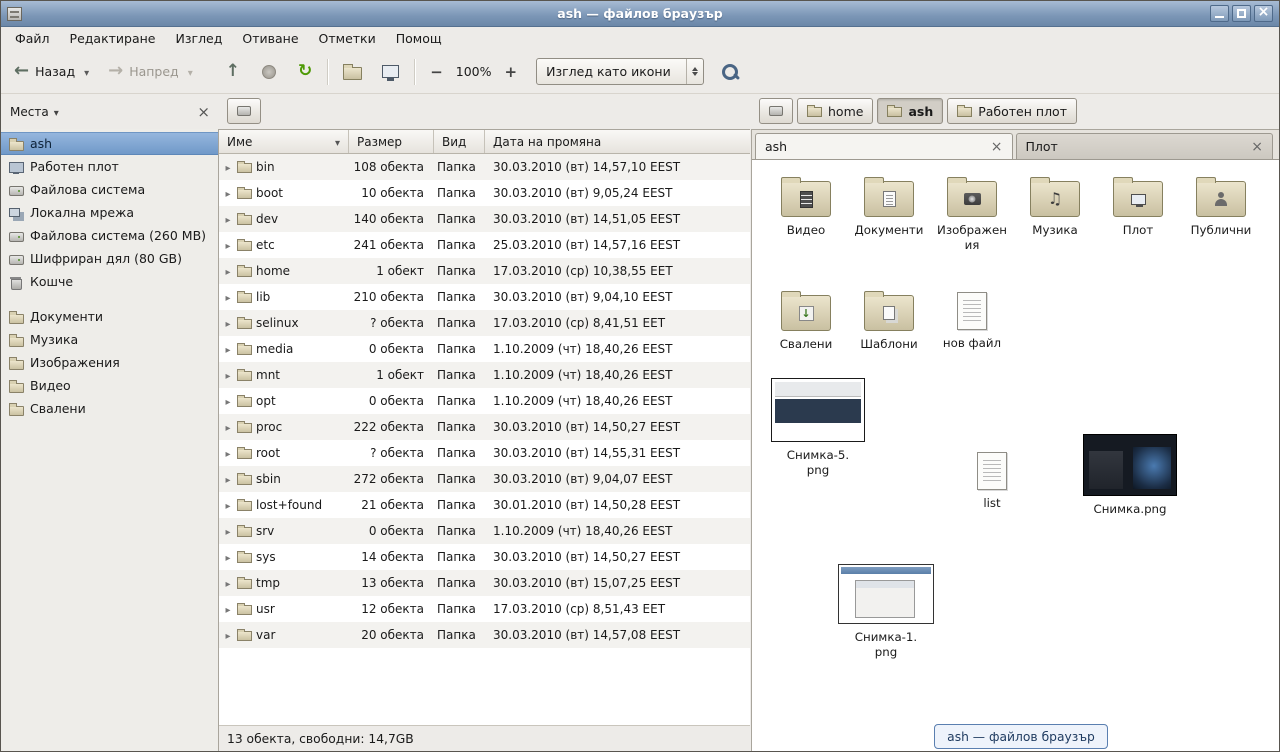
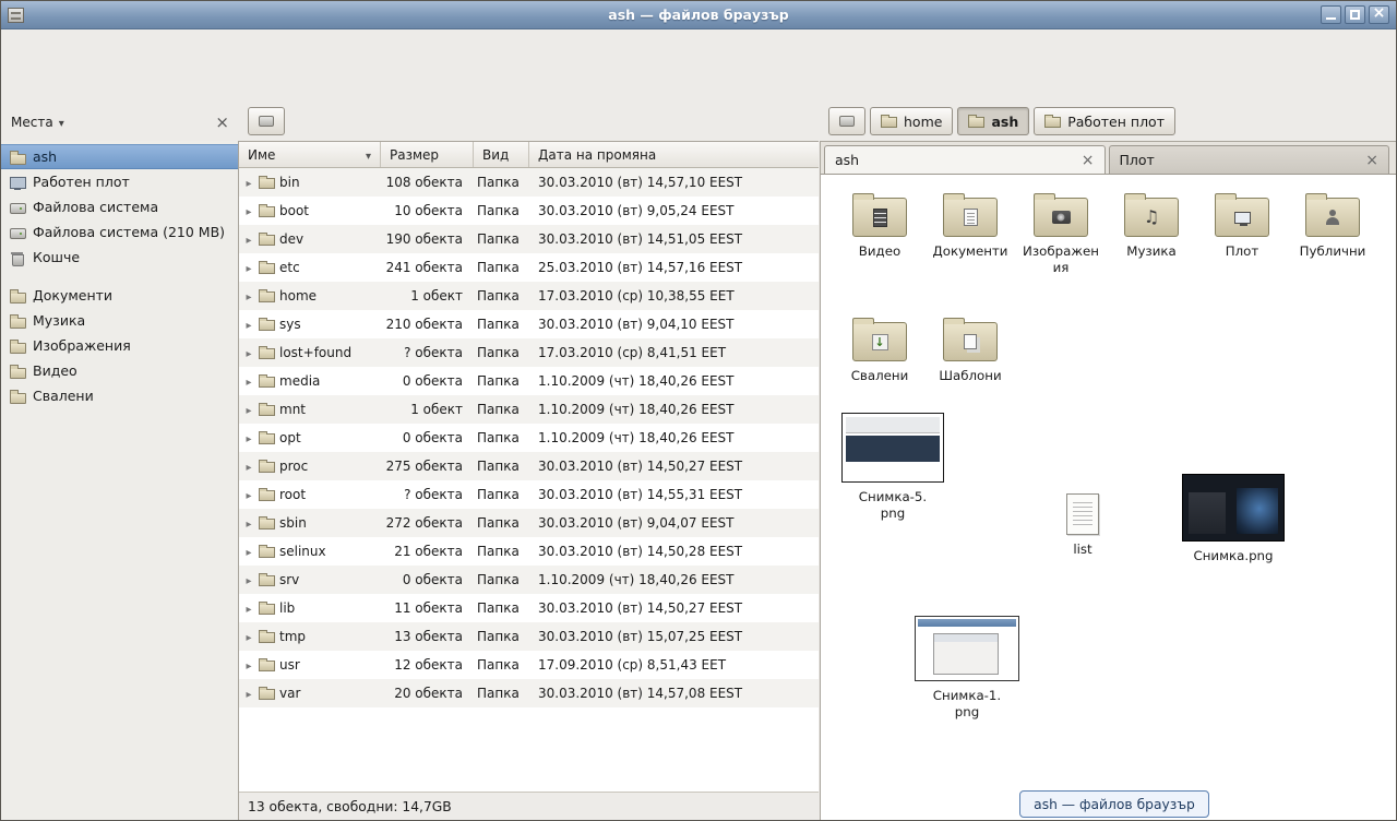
  ash — файлов браузър
- Файл
- Редактиране
- Изглед
- Отиване
- Отметки
- Помощ
- Назад
- Напред
- 100%
- Изглед като икони
  Места
  home
  ash
  Работен плот
  ash
  Работен плот
  Файлова система
- Локална мрежа
- Файлова система (260 MB)
+ Файлова система (210 MB)
- Шифриран дял (80 GB)
  Кошче
  Документи
  Музика
  Изображения
  Видео
  Свалени
  Име
  Размер
  Вид
  Дата на промяна
  bin
  108 обекта
  Папка
  30.03.2010 (вт) 14,57,10 EEST
  boot
  10 обекта
  Папка
  30.03.2010 (вт) 9,05,24 EEST
  dev
- 140 обекта
+ 190 обекта
  Папка
  30.03.2010 (вт) 14,51,05 EEST
  etc
  241 обекта
  Папка
  25.03.2010 (вт) 14,57,16 EEST
  home
  1 обект
  Папка
  17.03.2010 (ср) 10,38,55 EET
- lib
+ sys
  210 обекта
  Папка
  30.03.2010 (вт) 9,04,10 EEST
- selinux
+ lost+found
  ? обекта
  Папка
  17.03.2010 (ср) 8,41,51 EET
  media
  0 обекта
  Папка
  1.10.2009 (чт) 18,40,26 EEST
  mnt
  1 обект
  Папка
  1.10.2009 (чт) 18,40,26 EEST
  opt
  0 обекта
  Папка
  1.10.2009 (чт) 18,40,26 EEST
  proc
- 222 обекта
+ 275 обекта
  Папка
  30.03.2010 (вт) 14,50,27 EEST
  root
  ? обекта
  Папка
  30.03.2010 (вт) 14,55,31 EEST
  sbin
  272 обекта
  Папка
  30.03.2010 (вт) 9,04,07 EEST
- lost+found
+ selinux
  21 обекта
  Папка
- 30.01.2010 (вт) 14,50,28 EEST
+ 30.03.2010 (вт) 14,50,28 EEST
  srv
  0 обекта
  Папка
  1.10.2009 (чт) 18,40,26 EEST
- sys
+ lib
- 14 обекта
+ 11 обекта
  Папка
  30.03.2010 (вт) 14,50,27 EEST
  tmp
  13 обекта
  Папка
  30.03.2010 (вт) 15,07,25 EEST
  usr
  12 обекта
  Папка
- 17.03.2010 (ср) 8,51,43 EET
+ 17.09.2010 (ср) 8,51,43 EET
  var
  20 обекта
  Папка
  30.03.2010 (вт) 14,57,08 EEST
  13 обекта, свободни: 14,7GB
  ash
  Плот
  Видео
  Документи
  Изображения
  Музика
  Плот
  Публични
  Свалени
  Шаблони
- нов файл
  Снимка-5.png
  list
  Снимка.png
  Снимка-1.png
  ash — файлов браузър
